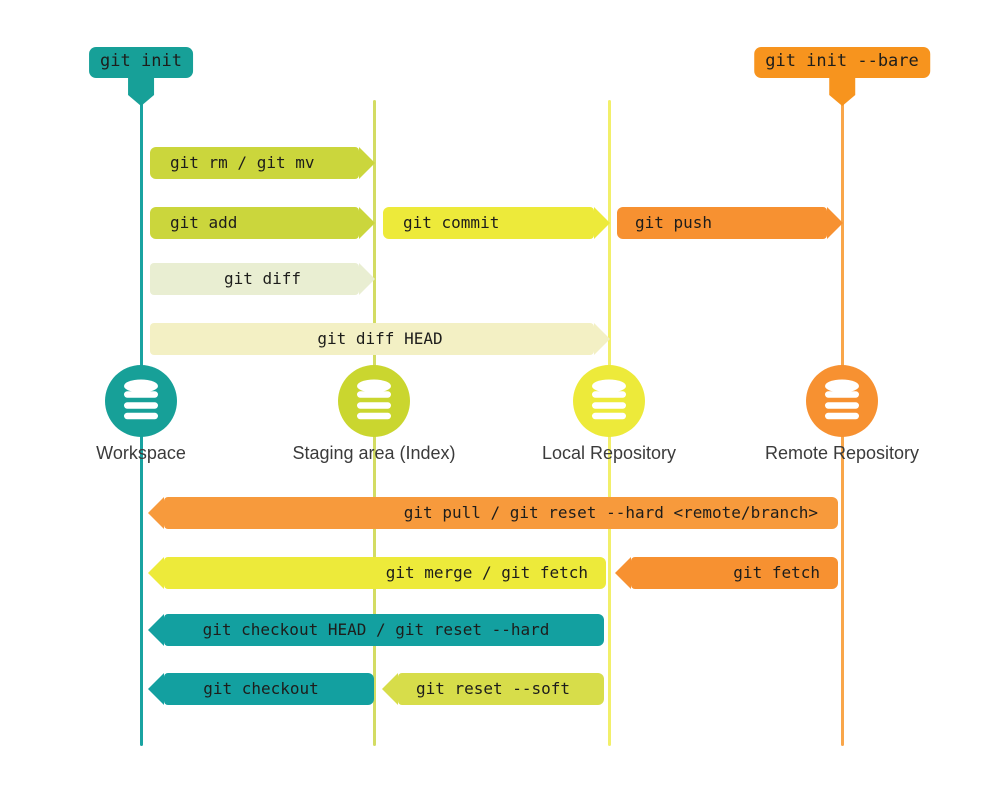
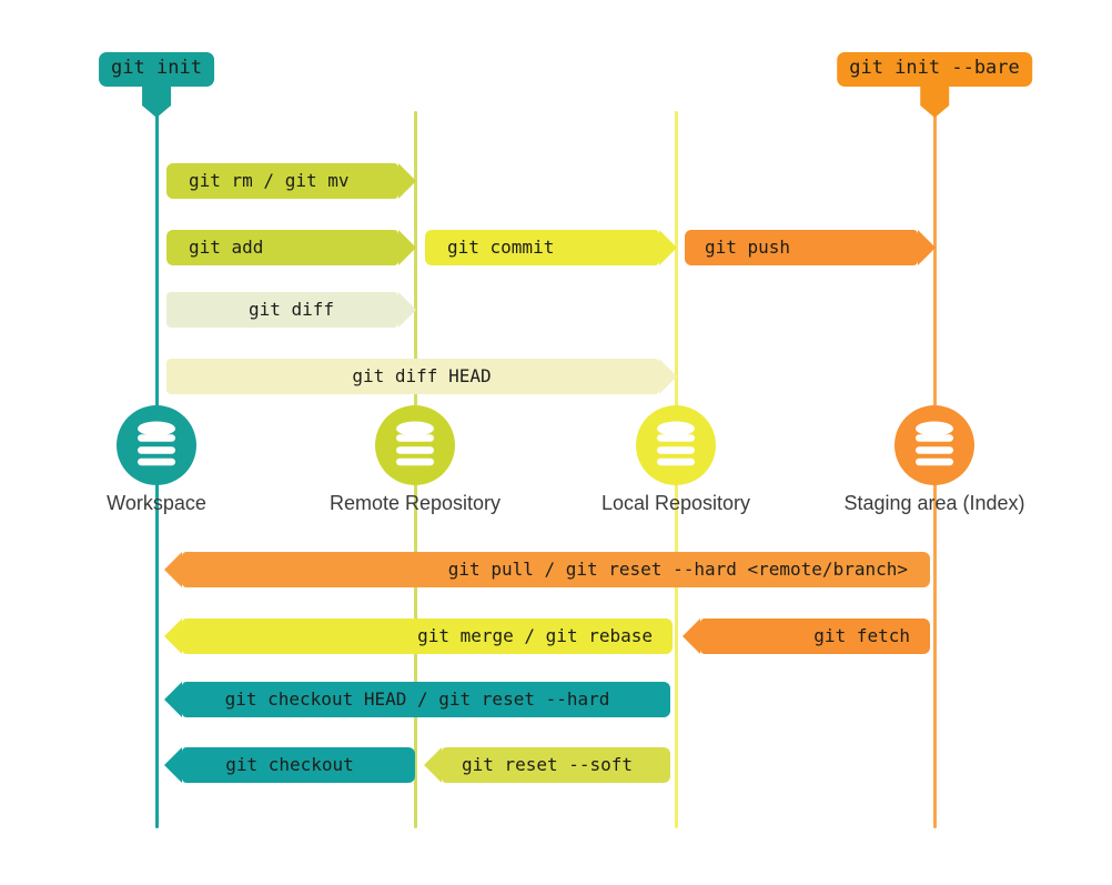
  git init
  git init --bare
  git rm / git mv
  git add
  git commit
  git push
  git diff
  git diff HEAD
  git pull / git reset --hard <remote/branch>
- git merge / git fetch
+ git merge / git rebase
  git fetch
  git checkout HEAD / git reset --hard
  git checkout
  git reset --soft
  Workspace
- Staging area (Index)
+ Remote Repository
  Local Repository
- Remote Repository
+ Staging area (Index)
